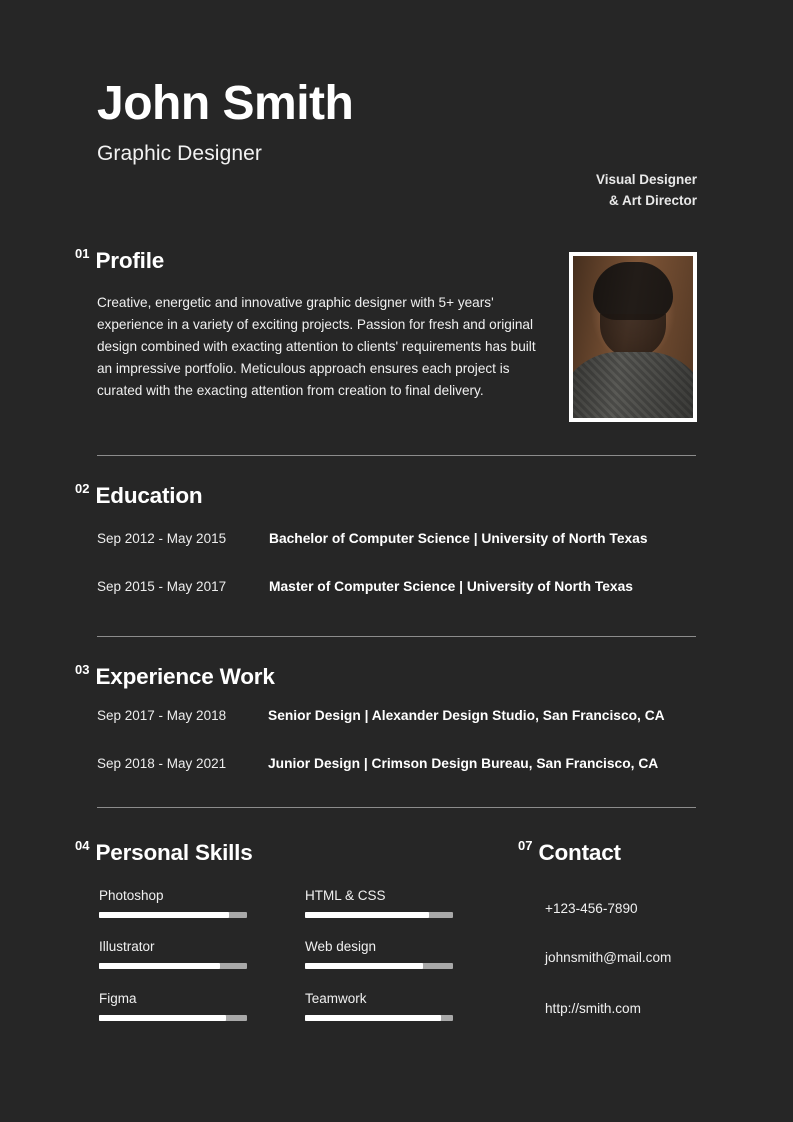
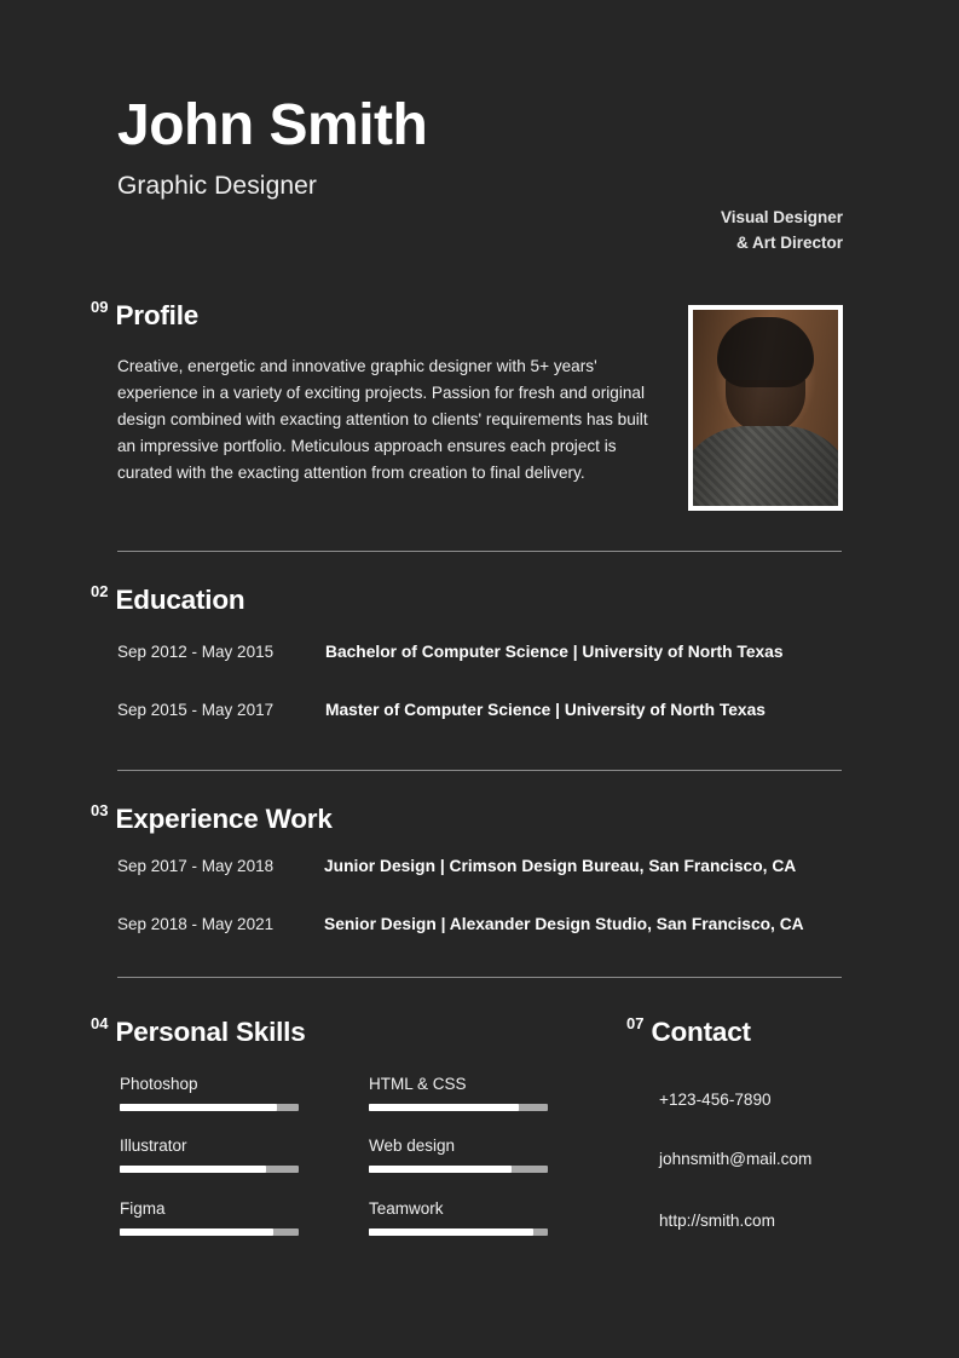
  John Smith
  Graphic Designer
  Visual Designer
  & Art Director
- 01
+ 09
  Profile
  Creative, energetic and innovative graphic designer with 5+ years' experience in a variety of exciting projects. Passion for fresh and original design combined with exacting attention to clients' requirements has built an impressive portfolio. Meticulous approach ensures each project is curated with the exacting attention from creation to final delivery.
  02
  Education
  Sep 2012 - May 2015
  Bachelor of Computer Science | University of North Texas
  Sep 2015 - May 2017
  Master of Computer Science | University of North Texas
  03
  Experience Work
  Sep 2017 - May 2018
- Senior Design | Alexander Design Studio, San Francisco, CA
+ Junior Design | Crimson Design Bureau, San Francisco, CA
  Sep 2018 - May 2021
- Junior Design | Crimson Design Bureau, San Francisco, CA
+ Senior Design | Alexander Design Studio, San Francisco, CA
  04
  Personal Skills
  Photoshop
  Illustrator
  Figma
  HTML & CSS
  Web design
  Teamwork
  07
  Contact
  +123-456-7890
  johnsmith@mail.com
  http://smith.com
